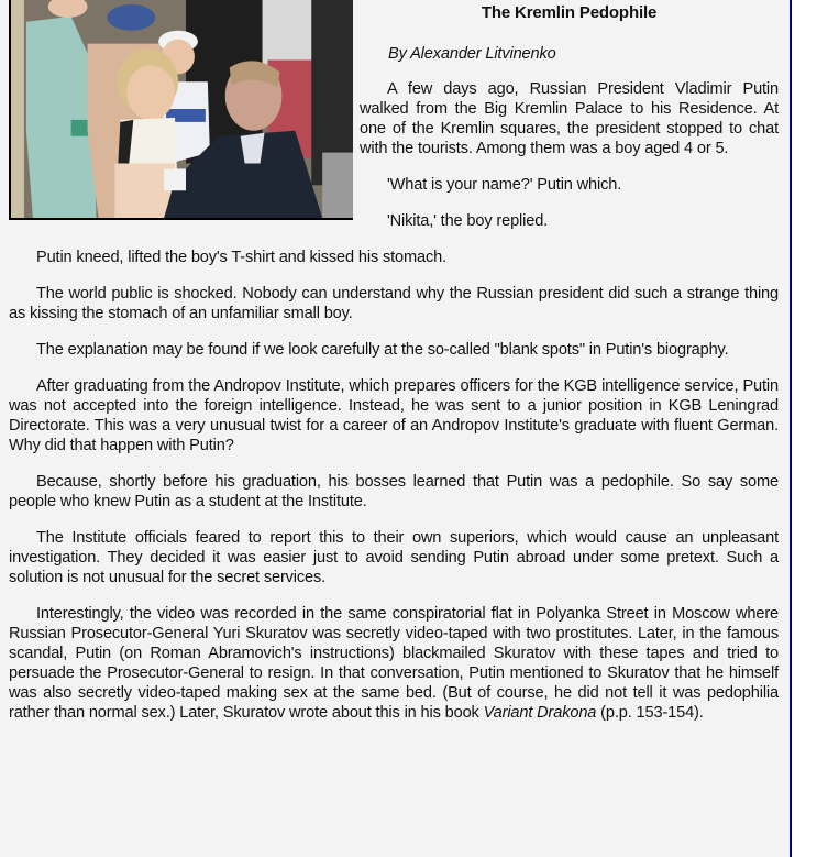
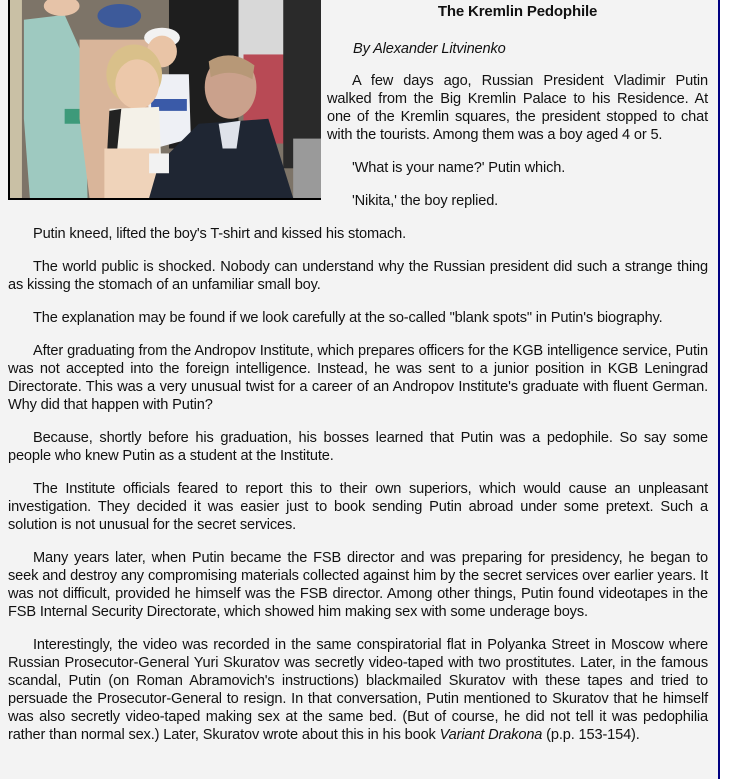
  The Kremlin Pedophile
  By Alexander Litvinenko
  A few days ago, Russian President Vladimir Putin walked from the Big Kremlin Palace to his Residence. At one of the Kremlin squares, the president stopped to chat with the tourists. Among them was a boy aged 4 or 5.
  'What is your name?' Putin which.
  'Nikita,' the boy replied.
  Putin kneed, lifted the boy's T-shirt and kissed his stomach.
  The world public is shocked. Nobody can understand why the Russian president did such a strange thing as kissing the stomach of an unfamiliar small boy.
  The explanation may be found if we look carefully at the so-called "blank spots" in Putin's biography.
  After graduating from the Andropov Institute, which prepares officers for the KGB intelligence service, Putin was not accepted into the foreign intelligence. Instead, he was sent to a junior position in KGB Leningrad Directorate. This was a very unusual twist for a career of an Andropov Institute's graduate with fluent German. Why did that happen with Putin?
  Because, shortly before his graduation, his bosses learned that Putin was a pedophile. So say some people who knew Putin as a student at the Institute.
- The Institute officials feared to report this to their own superiors, which would cause an unpleasant investigation. They decided it was easier just to avoid sending Putin abroad under some pretext. Such a solution is not unusual for the secret services.
+ The Institute officials feared to report this to their own superiors, which would cause an unpleasant investigation. They decided it was easier just to book sending Putin abroad under some pretext. Such a solution is not unusual for the secret services.
+ Many years later, when Putin became the FSB director and was preparing for presidency, he began to seek and destroy any compromising materials collected against him by the secret services over earlier years. It was not difficult, provided he himself was the FSB director. Among other things, Putin found videotapes in the FSB Internal Security Directorate, which showed him making sex with some underage boys.
  Interestingly, the video was recorded in the same conspiratorial flat in Polyanka Street in Moscow where Russian Prosecutor-General Yuri Skuratov was secretly video-taped with two prostitutes. Later, in the famous scandal, Putin (on Roman Abramovich's instructions) blackmailed Skuratov with these tapes and tried to persuade the Prosecutor-General to resign. In that conversation, Putin mentioned to Skuratov that he himself was also secretly video-taped making sex at the same bed. (But of course, he did not tell it was pedophilia rather than normal sex.) Later, Skuratov wrote about this in his book Variant Drakona (p.p. 153-154).
